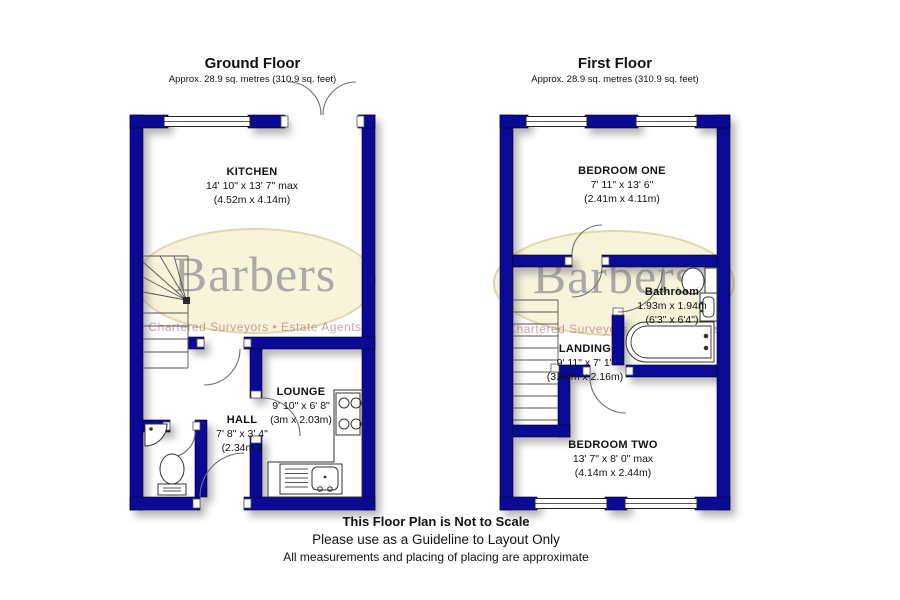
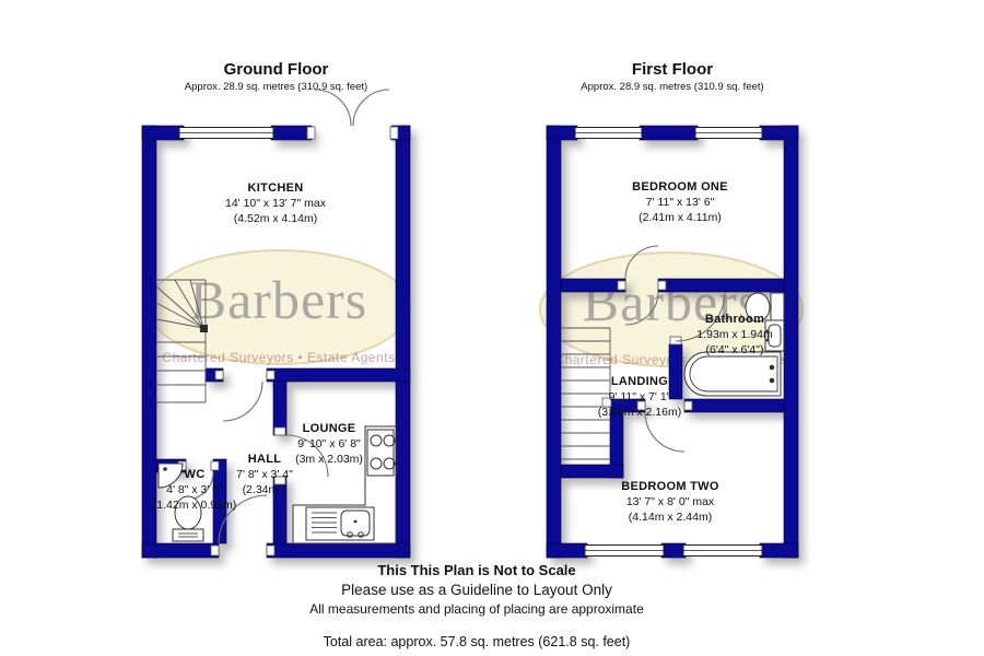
  Barbers
  Chartered Surveyors • Estate Agents
  Barber
  Ground Floor
  Approx. 28.9 sq. metres (310.9 sq. feet)
  First Floor
  Approx. 28.9 sq. metres (310.9 sq. feet)
  KITCHEN
  14' 10" x 13' 7" max
  (4.52m x 4.14m)
  LOUNGE
  9' 10" x 6' 8"
  (3m x 2.03m)
  HALL
  7' 8" x 3' 4"
  (2.34m x
+ WC
+ 4' 8" x 3' 0"
+ (1.42m x 0.91m)
  BEDROOM ONE
  7' 11" x 13' 6"
  (2.41m x 4.11m)
  Bathroom
  1.93m x 1.94m
- (6'3" x 6'4")
+ (6'4" x 6'4")
  LANDING
  9' 11" x 7' 1"
  (3.02m x 2.16m)
  BEDROOM TWO
  13' 7" x 8' 0" max
  (4.14m x 2.44m)
- This Floor Plan is Not to Scale
+ This This Plan is Not to Scale
  Please use as a Guideline to Layout Only
  All measurements and placing of placing are approximate
+ Total area: approx. 57.8 sq. metres (621.8 sq. feet)
